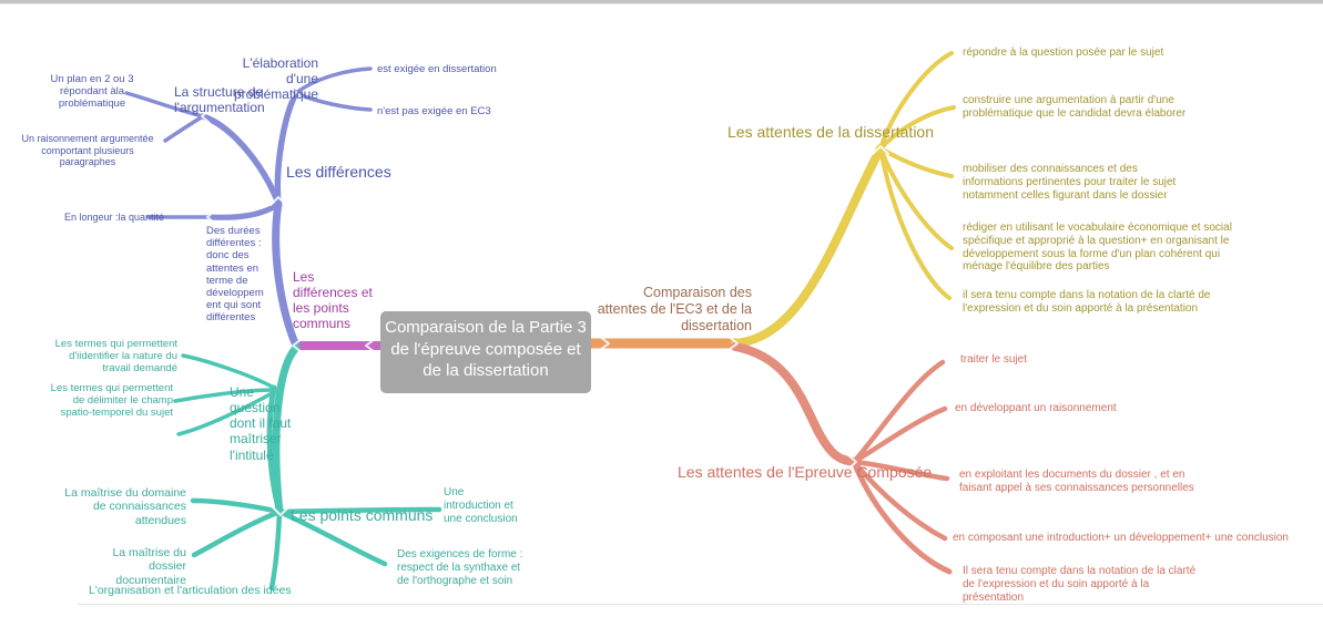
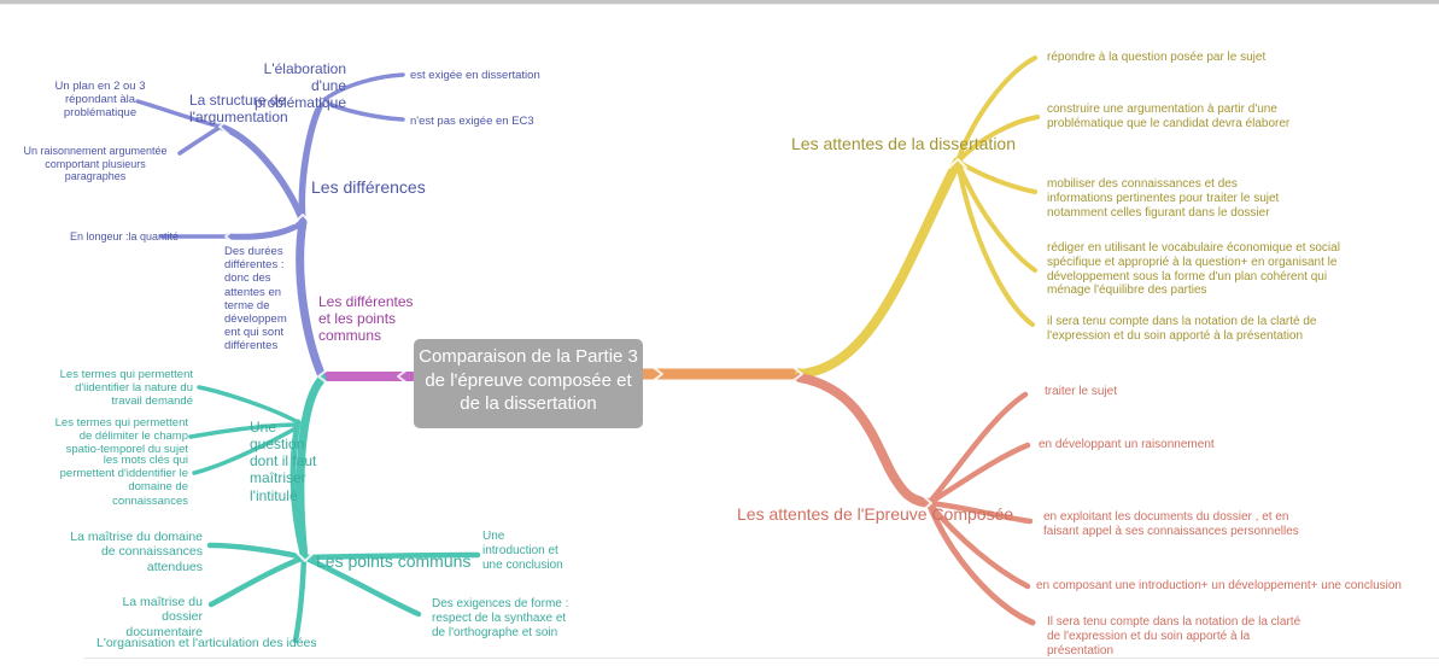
  Comparaison de la Partie 3 de l'épreuve composée et de la dissertation
- Comparaison des attentes de l'EC3 et de la dissertation
- Les différences et les points communs
+ Les différentes et les points communs
  Les différences
  La structure de l'argumentation
  L'élaboration d'une problématique
  est exigée en dissertation
  n'est pas exigée en EC3
  Un plan en 2 ou 3 répondant àla problématique
  Un raisonnement argumentée comportant plusieurs paragraphes
  En longeur :la quantité
  Des durées différentes : donc des attentes en terme de développement qui sont différentes
  Les points communs
  Une question dont il faut maîtriser l'intitulé
  Les termes qui permettent d'iidentifier la nature du travail demandé
  Les termes qui permettent de délimiter le champ spatio-temporel du sujet
+ les mots clés qui permettent d'iddentifier le domaine de connaissances
  La maîtrise du domaine de connaissances attendues
  La maîtrise du dossier documentaire
  L'organisation et l'articulation des idées
  Une introduction et une conclusion
  Des exigences de forme : respect de la synthaxe et de l'orthographe et soin
  Les attentes de la dissertation
  répondre à la question posée par le sujet
  construire une argumentation à partir d'une problématique que le candidat devra élaborer
  mobiliser des connaissances et des informations pertinentes pour traiter le sujet notamment celles figurant dans le dossier
  rédiger en utilisant le vocabulaire économique et social spécifique et approprié à la question+ en organisant le développement sous la forme d'un plan cohérent qui ménage l'équilibre des parties
  il sera tenu compte dans la notation de la clarté de l'expression et du soin apporté à la présentation
  Les attentes de l'Epreuve Composée
  traiter le sujet
  en développant un raisonnement
  en exploitant les documents du dossier , et en faisant appel à ses connaissances personnelles
  en composant une introduction+ un développement+ une conclusion
  Il sera tenu compte dans la notation de la clarté de l'expression et du soin apporté à la présentation
